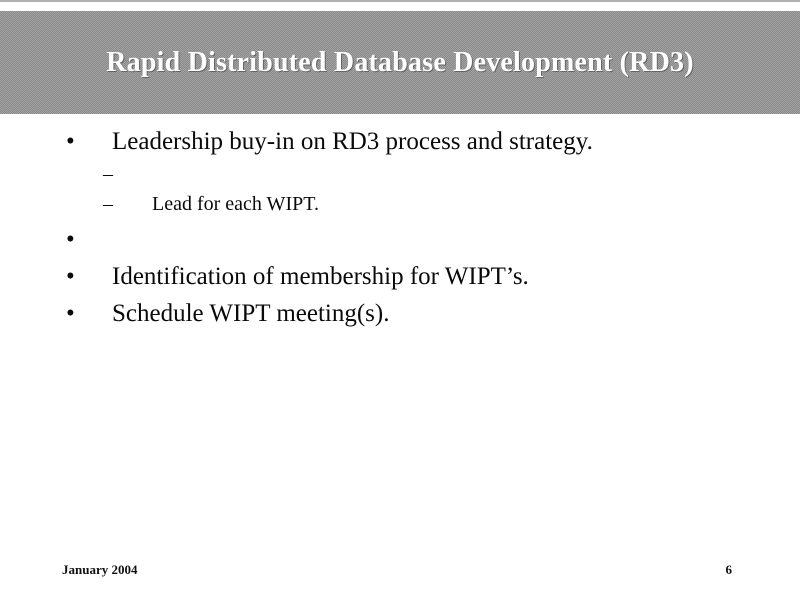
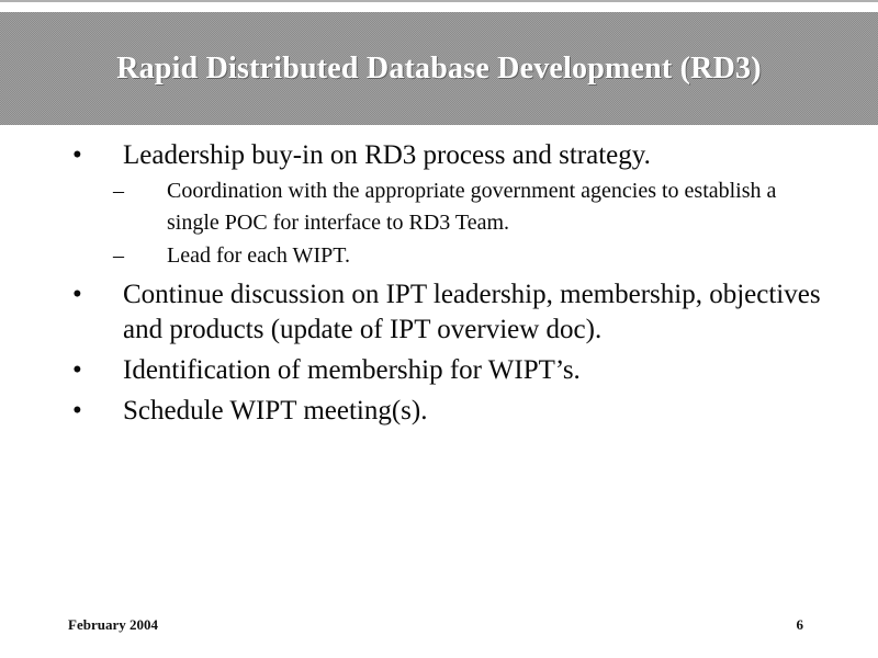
  Rapid Distributed Database Development (RD3)
  •
  Leadership buy-in on RD3 process and strategy.
  –
+ Coordination with the appropriate government agencies to establish a single POC for interface to RD3 Team.
  –
  Lead for each WIPT.
  •
+ Continue discussion on IPT leadership, membership, objectives and products (update of IPT overview doc).
  •
  Identification of membership for WIPT’s.
  •
  Schedule WIPT meeting(s).
- January 2004
+ February 2004
  6
